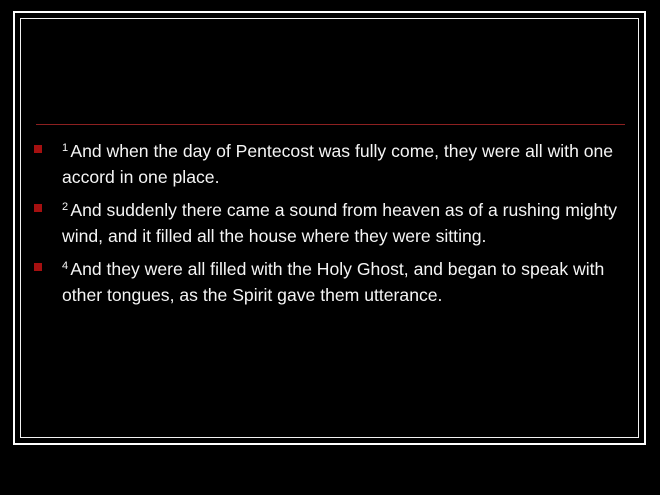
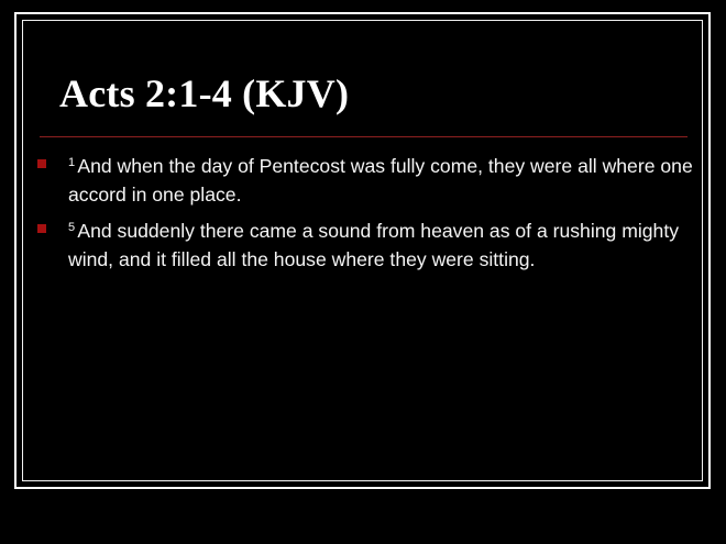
+ Acts 2:1-4 (KJV)
- 1 And when the day of Pentecost was fully come, they were all with one accord in one place.
+ 1 And when the day of Pentecost was fully come, they were all where one accord in one place.
- 2 And suddenly there came a sound from heaven as of a rushing mighty wind, and it filled all the house where they were sitting.
+ 5 And suddenly there came a sound from heaven as of a rushing mighty wind, and it filled all the house where they were sitting.
- 4 And they were all filled with the Holy Ghost, and began to speak with other tongues, as the Spirit gave them utterance.
